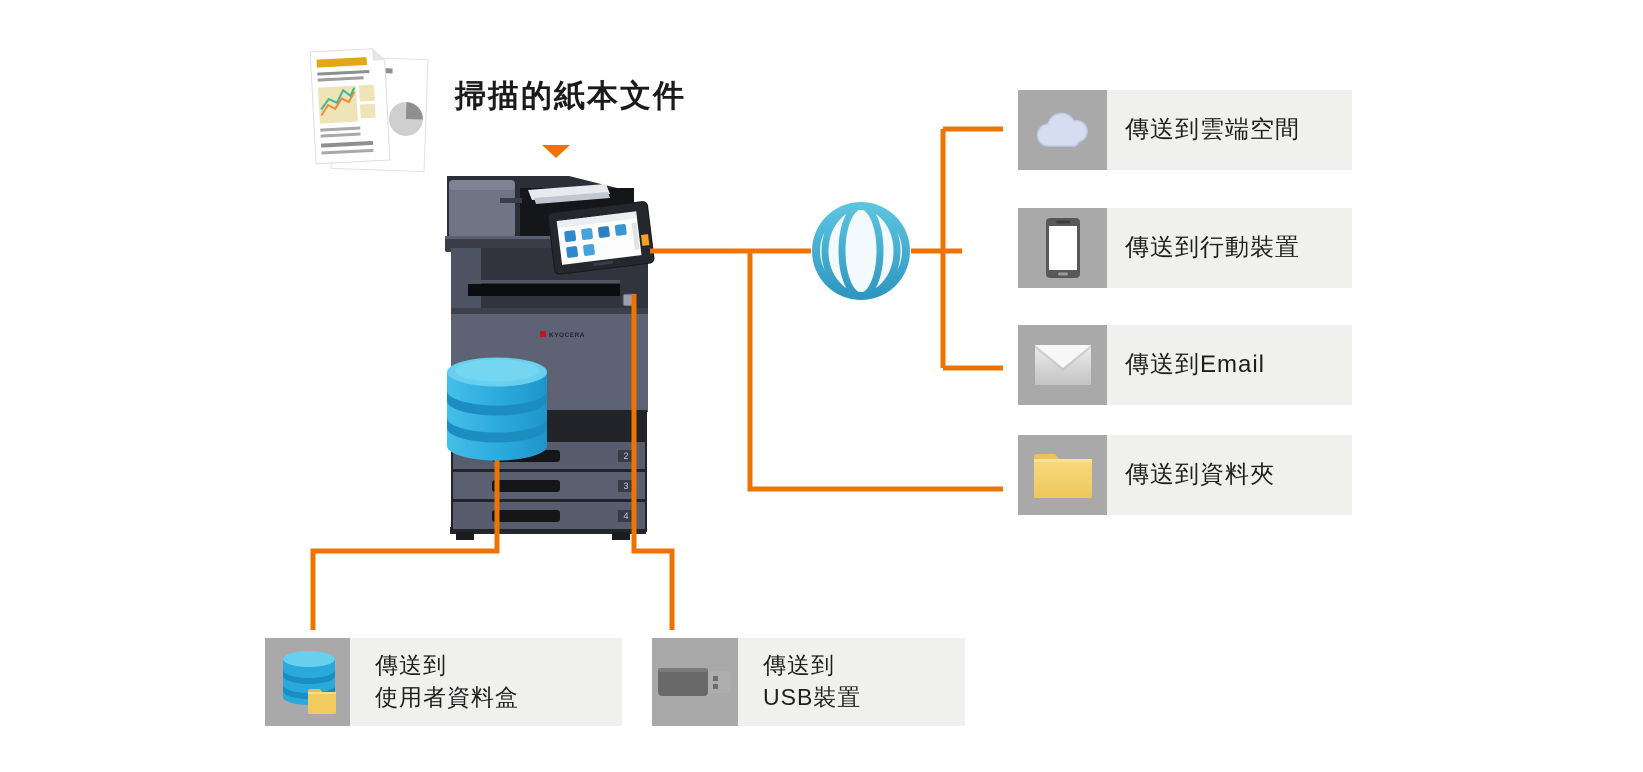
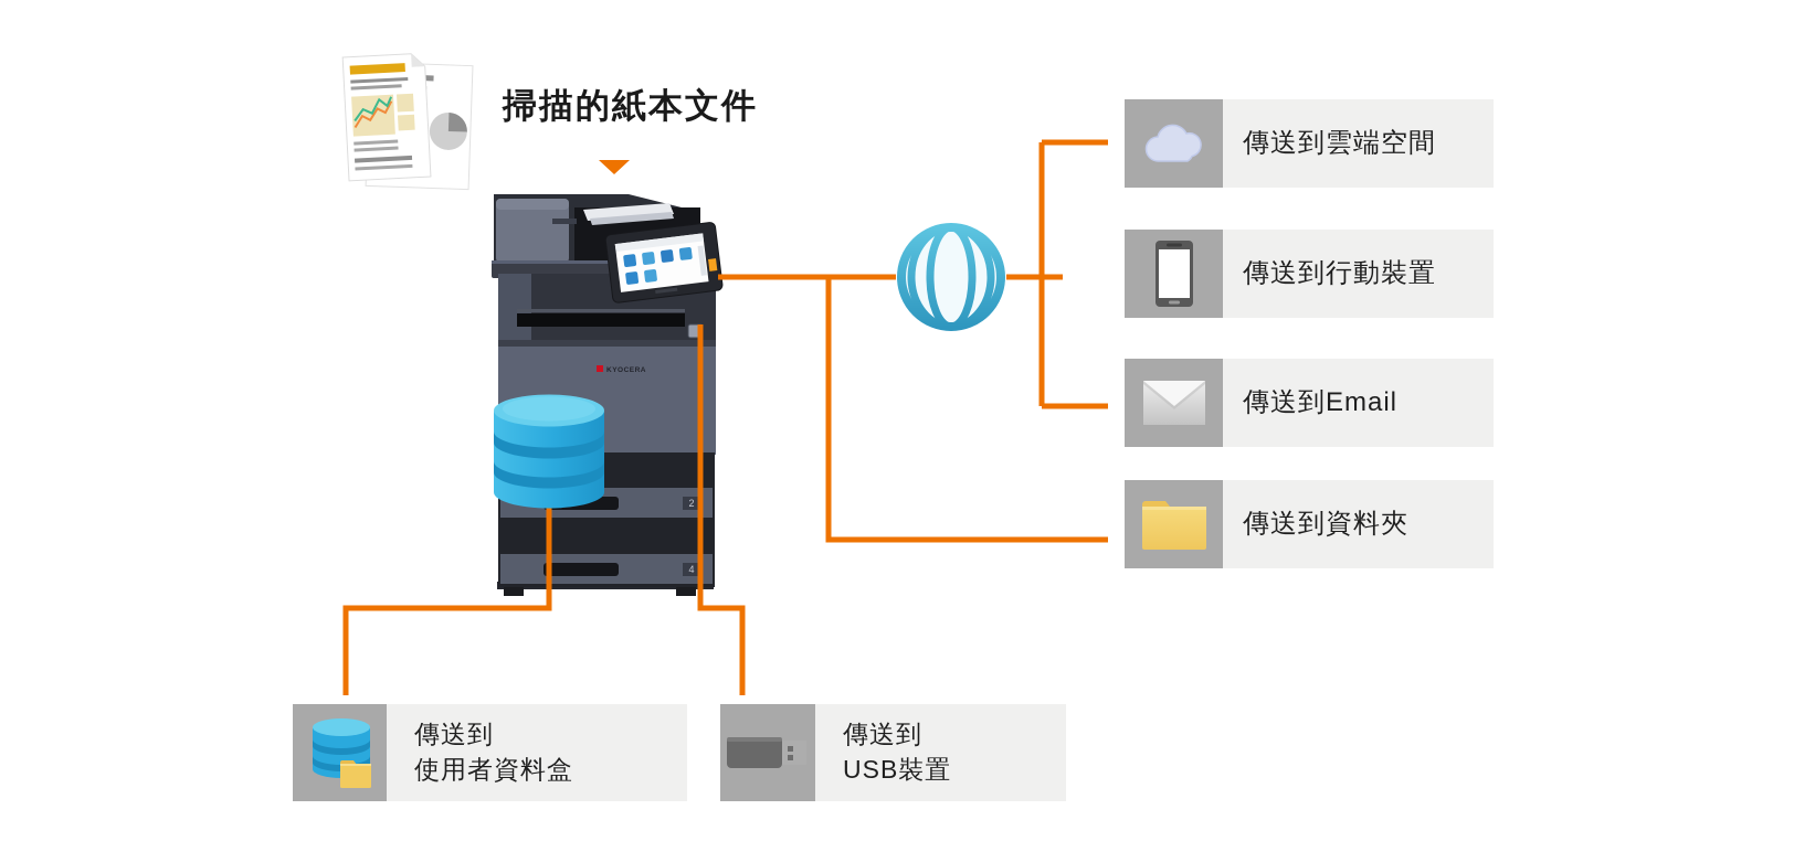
  2
- 3
  4
  掃描的紙本文件
  傳送到雲端空間
  傳送到行動裝置
  傳送到Email
  傳送到資料夾
  傳送到
  使用者資料盒
  傳送到
  USB裝置
